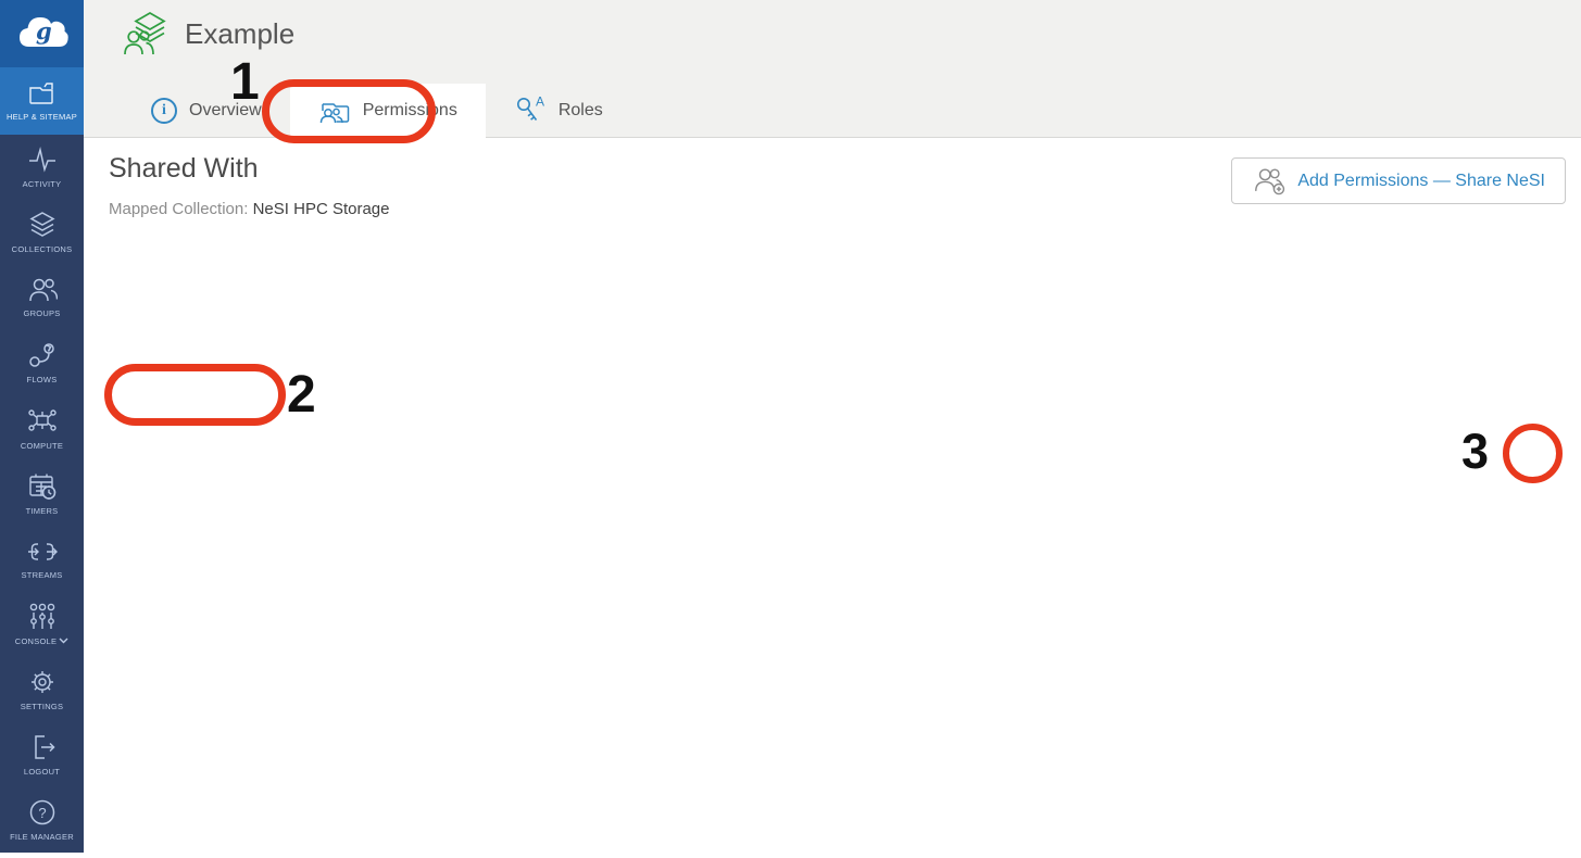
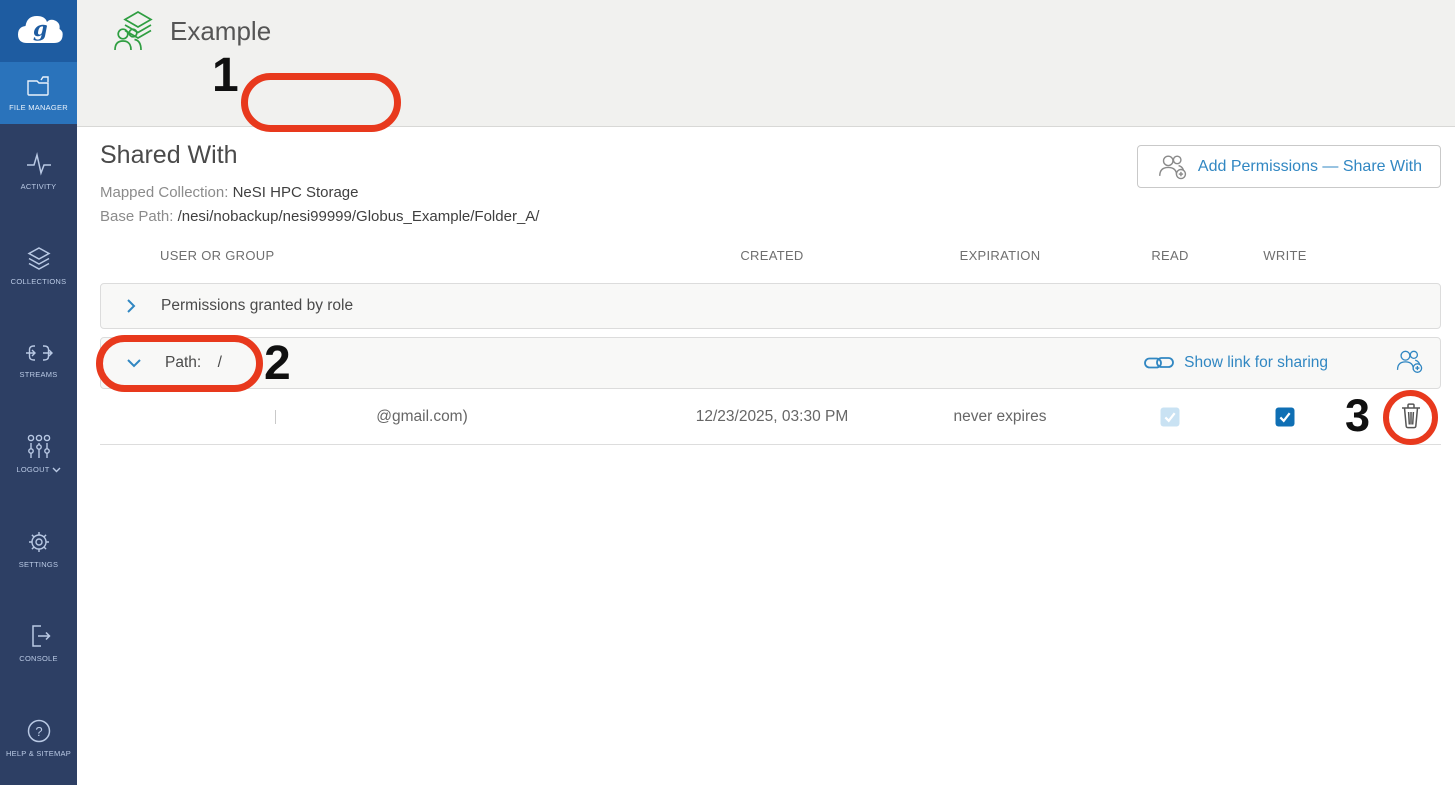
  g
- HELP & SITEMAP
+ FILE MANAGER
  ACTIVITY
  COLLECTIONS
- GROUPS
- FLOWS
- COMPUTE
- TIMERS
  STREAMS
- CONSOLE
+ LOGOUT
  SETTINGS
- LOGOUT
+ CONSOLE
  ?
- FILE MANAGER
+ HELP & SITEMAP
  Example
- i
- Overview
- Permissions
- A
- Roles
  Shared With
- Add Permissions — Share NeSI
+ Add Permissions — Share With
  Mapped Collection: NeSI HPC Storage
+ Base Path: /nesi/nobackup/nesi99999/Globus_Example/Folder_A/
+ USER OR GROUP
+ CREATED
+ EXPIRATION
+ READ
+ WRITE
+ Permissions granted by role
+ Path: /
+ Show link for sharing
+ @gmail.com)
+ 12/23/2025, 03:30 PM
+ never expires
  1
  2
  3
